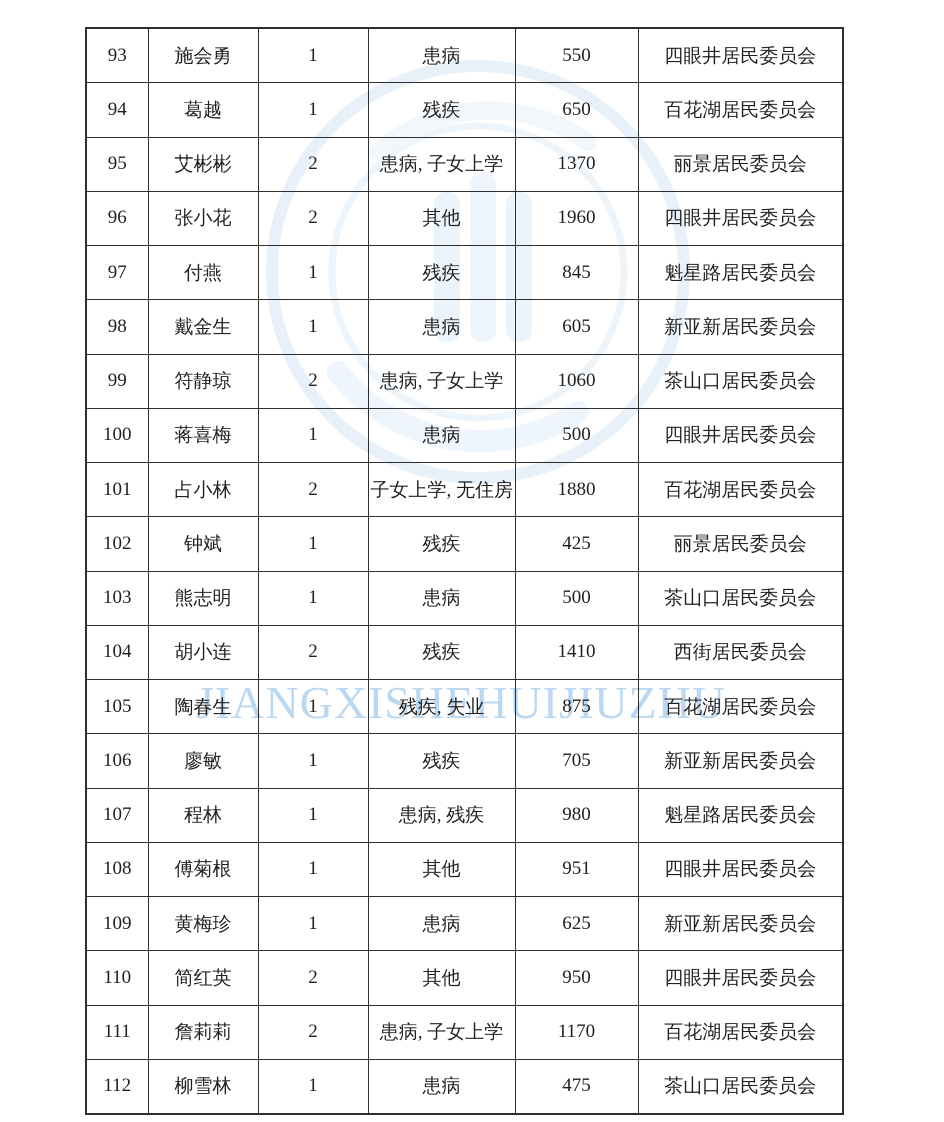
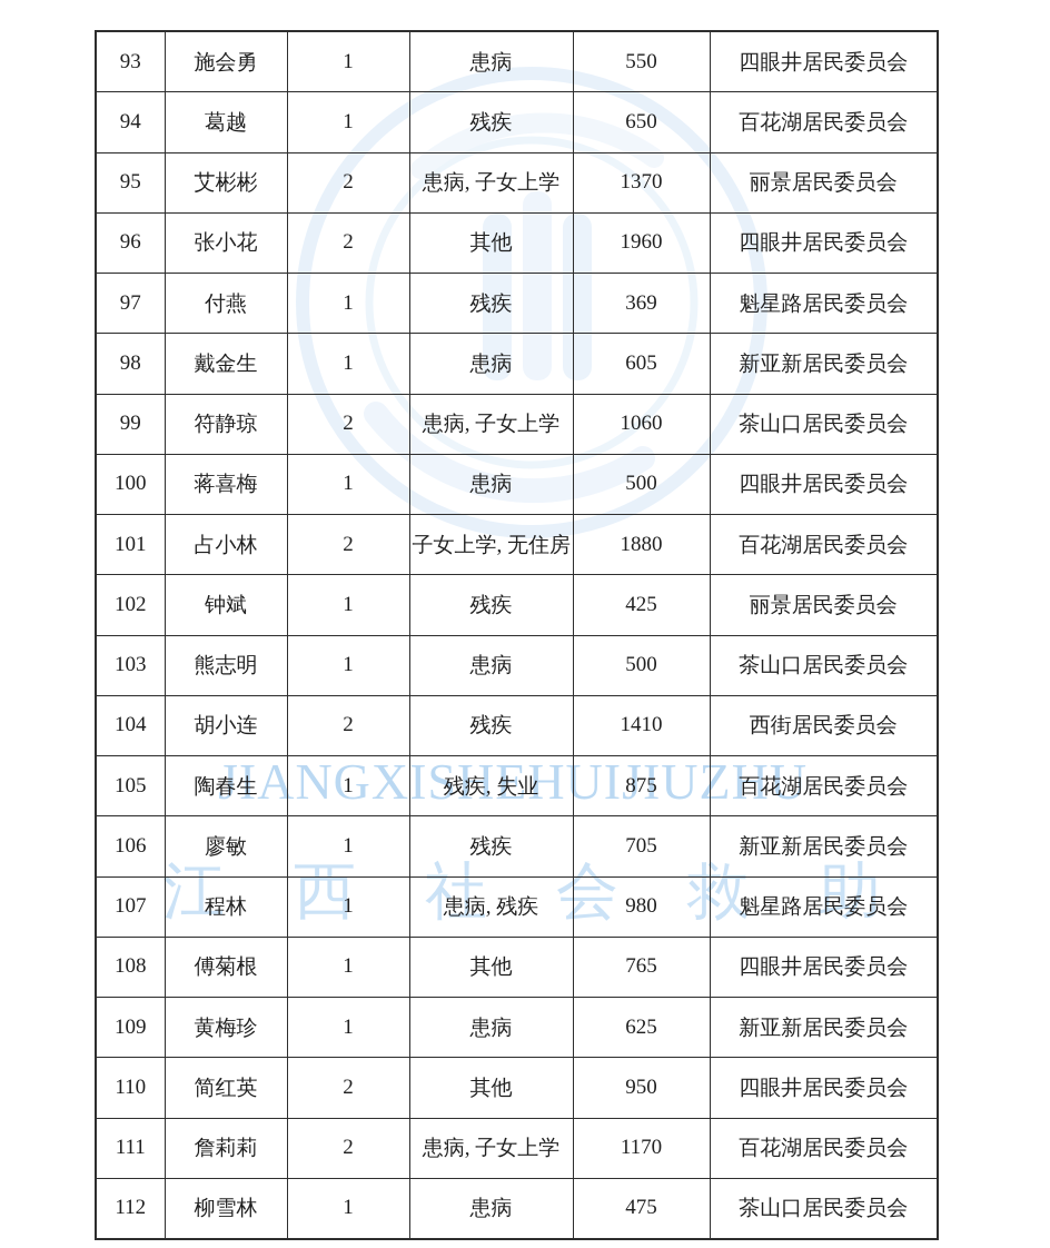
  JIANGXISHEHUIJIUZHU
+ 江西社会救助
  93	施会勇	1	患病	550	四眼井居民委员会
  94	葛越	1	残疾	650	百花湖居民委员会
  95	艾彬彬	2	患病, 子女上学	1370	丽景居民委员会
  96	张小花	2	其他	1960	四眼井居民委员会
- 97	付燕	1	残疾	845	魁星路居民委员会
+ 97	付燕	1	残疾	369	魁星路居民委员会
  98	戴金生	1	患病	605	新亚新居民委员会
  99	符静琼	2	患病, 子女上学	1060	茶山口居民委员会
  100	蒋喜梅	1	患病	500	四眼井居民委员会
  101	占小林	2	子女上学, 无住房	1880	百花湖居民委员会
  102	钟斌	1	残疾	425	丽景居民委员会
  103	熊志明	1	患病	500	茶山口居民委员会
  104	胡小连	2	残疾	1410	西街居民委员会
  105	陶春生	1	残疾, 失业	875	百花湖居民委员会
  106	廖敏	1	残疾	705	新亚新居民委员会
  107	程林	1	患病, 残疾	980	魁星路居民委员会
- 108	傅菊根	1	其他	951	四眼井居民委员会
+ 108	傅菊根	1	其他	765	四眼井居民委员会
  109	黄梅珍	1	患病	625	新亚新居民委员会
  110	简红英	2	其他	950	四眼井居民委员会
  111	詹莉莉	2	患病, 子女上学	1170	百花湖居民委员会
  112	柳雪林	1	患病	475	茶山口居民委员会
